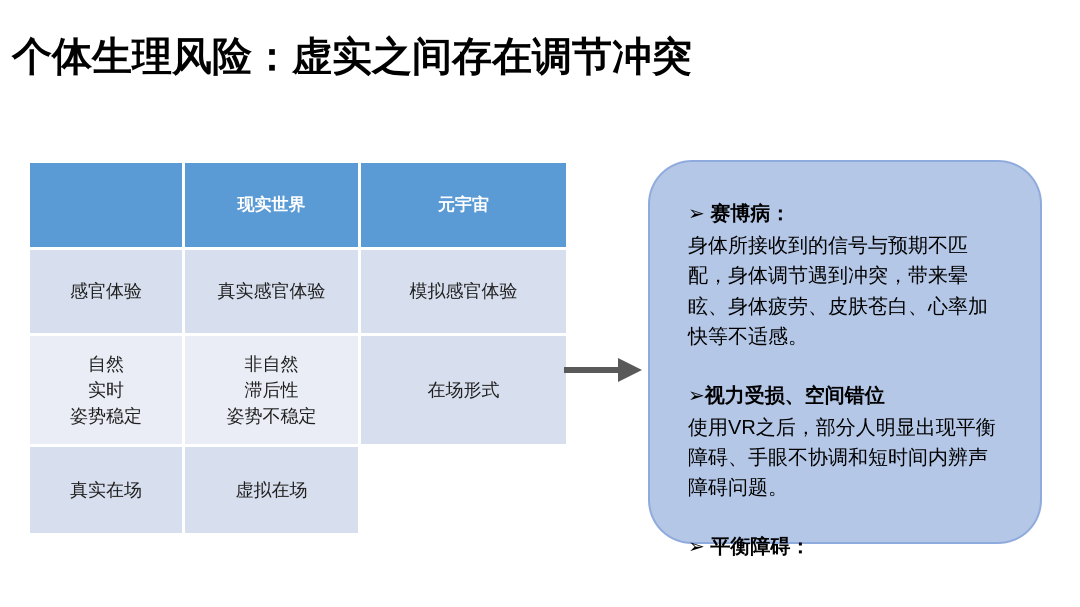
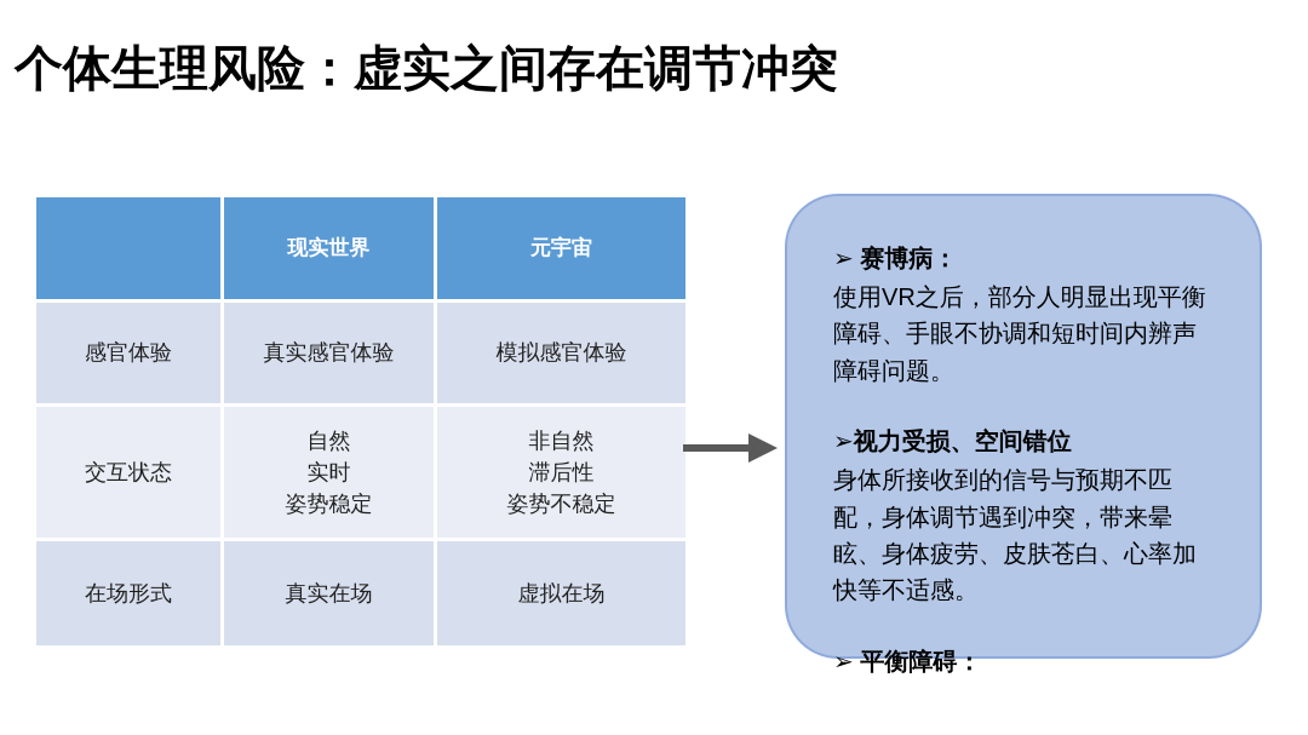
  个体生理风险：虚实之间存在调节冲突
  现实世界
  元宇宙
  感官体验
  真实感官体验
  模拟感官体验
+ 交互状态
  自然
  实时
  姿势稳定
  非自然
  滞后性
  姿势不稳定
  在场形式
  真实在场
  虚拟在场
  ➢ 赛博病：
- 身体所接收到的信号与预期不匹配，身体调节遇到冲突，带来晕眩、身体疲劳、皮肤苍白、心率加快等不适感。
+ 使用VR之后，部分人明显出现平衡障碍、手眼不协调和短时间内辨声障碍问题。
  ➢视力受损、空间错位
- 使用VR之后，部分人明显出现平衡障碍、手眼不协调和短时间内辨声障碍问题。
+ 身体所接收到的信号与预期不匹配，身体调节遇到冲突，带来晕眩、身体疲劳、皮肤苍白、心率加快等不适感。
  ➢ 平衡障碍：
